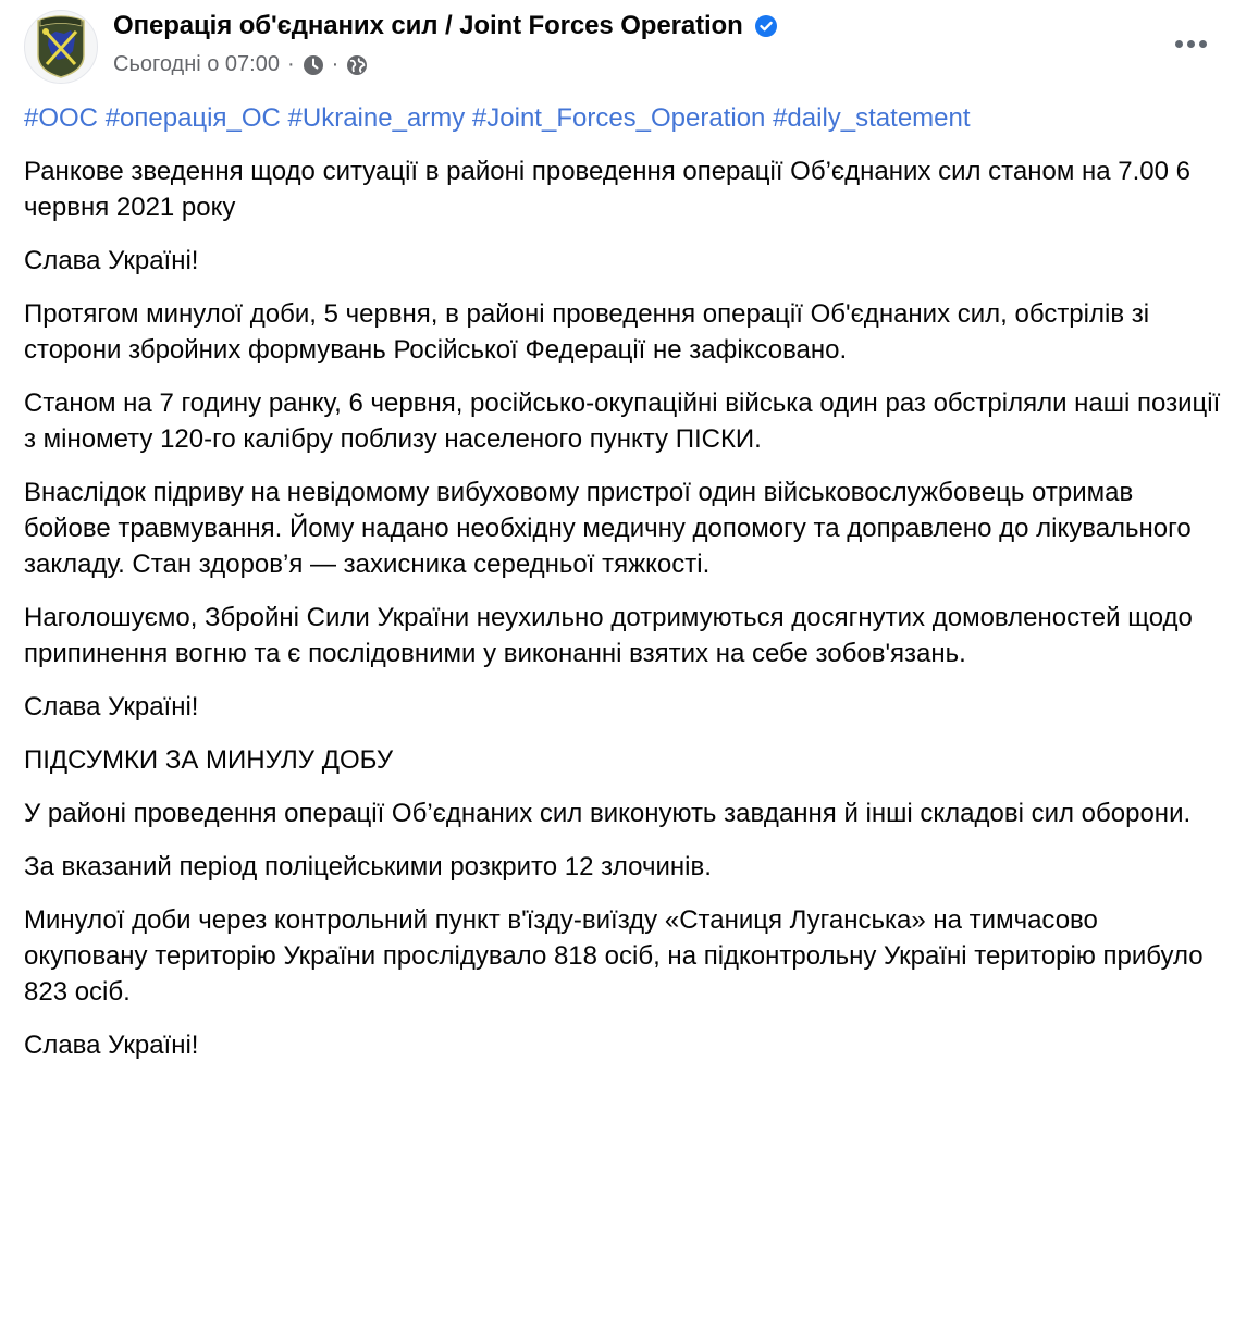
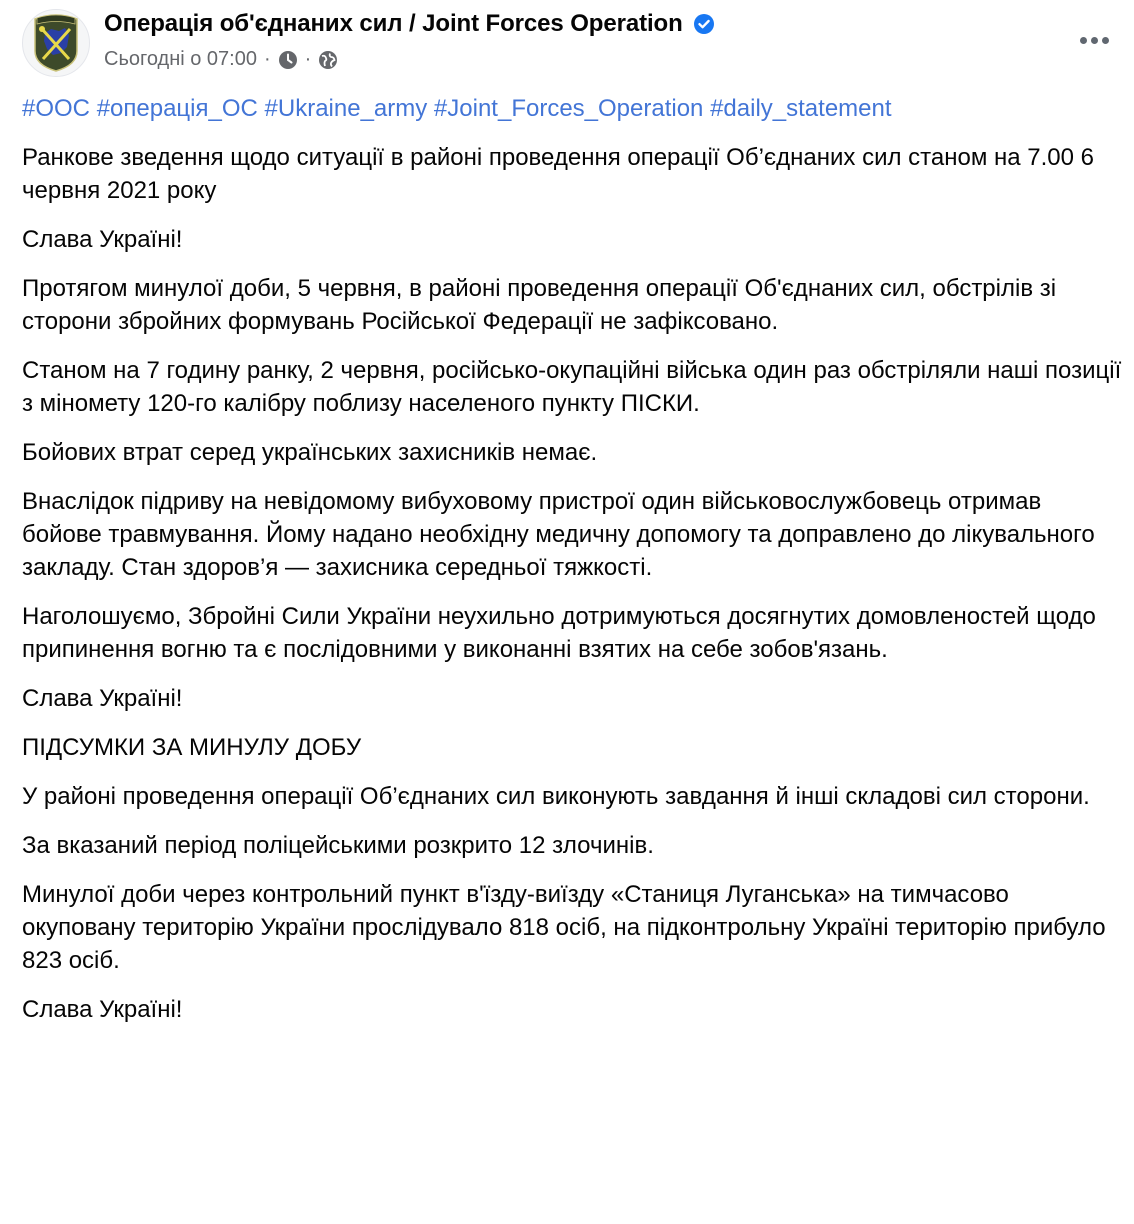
  Операція об'єднаних сил / Joint Forces Operation
  Сьогодні о 07:00
  ·
  ·
  #ООС #операція_ОС #Ukraine_army #Joint_Forces_Operation #daily_statement
  Ранкове зведення щодо ситуації в районі проведення операції Об’єднаних сил станом на 7.00 6 червня 2021 року
  Слава Україні!
  Протягом минулої доби, 5 червня, в районі проведення операції Об'єднаних сил, обстрілів зі сторони збройних формувань Російської Федерації не зафіксовано.
- Станом на 7 годину ранку, 6 червня, російсько-окупаційні війська один раз обстріляли наші позиції з міномету 120-го калібру поблизу населеного пункту ПІСКИ.
+ Станом на 7 годину ранку, 2 червня, російсько-окупаційні війська один раз обстріляли наші позиції з міномету 120-го калібру поблизу населеного пункту ПІСКИ.
+ Бойових втрат серед українських захисників немає.
  Внаслідок підриву на невідомому вибуховому пристрої один військовослужбовець отримав бойове травмування. Йому надано необхідну медичну допомогу та доправлено до лікувального закладу. Стан здоров’я — захисника середньої тяжкості.
  Наголошуємо, Збройні Сили України неухильно дотримуються досягнутих домовленостей щодо припинення вогню та є послідовними у виконанні взятих на себе зобов'язань.
  Слава Україні!
  ПІДСУМКИ ЗА МИНУЛУ ДОБУ
- У районі проведення операції Об’єднаних сил виконують завдання й інші складові сил оборони.
+ У районі проведення операції Об’єднаних сил виконують завдання й інші складові сил сторони.
  За вказаний період поліцейськими розкрито 12 злочинів.
  Минулої доби через контрольний пункт в'їзду-виїзду «Станиця Луганська» на тимчасово окуповану територію України прослідувало 818 осіб, на підконтрольну Україні територію прибуло 823 осіб.
  Слава Україні!
